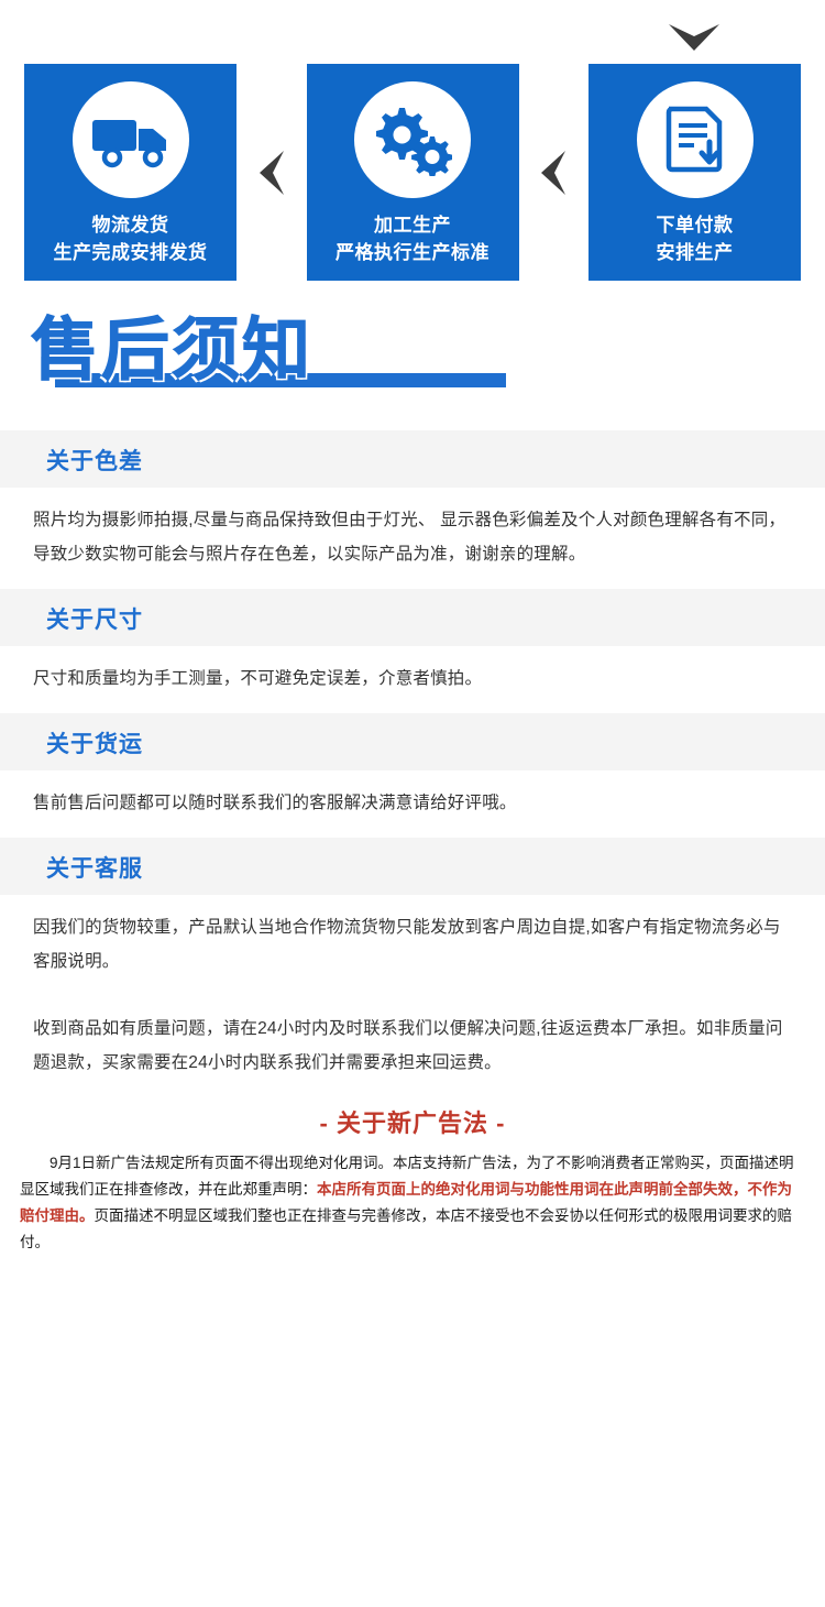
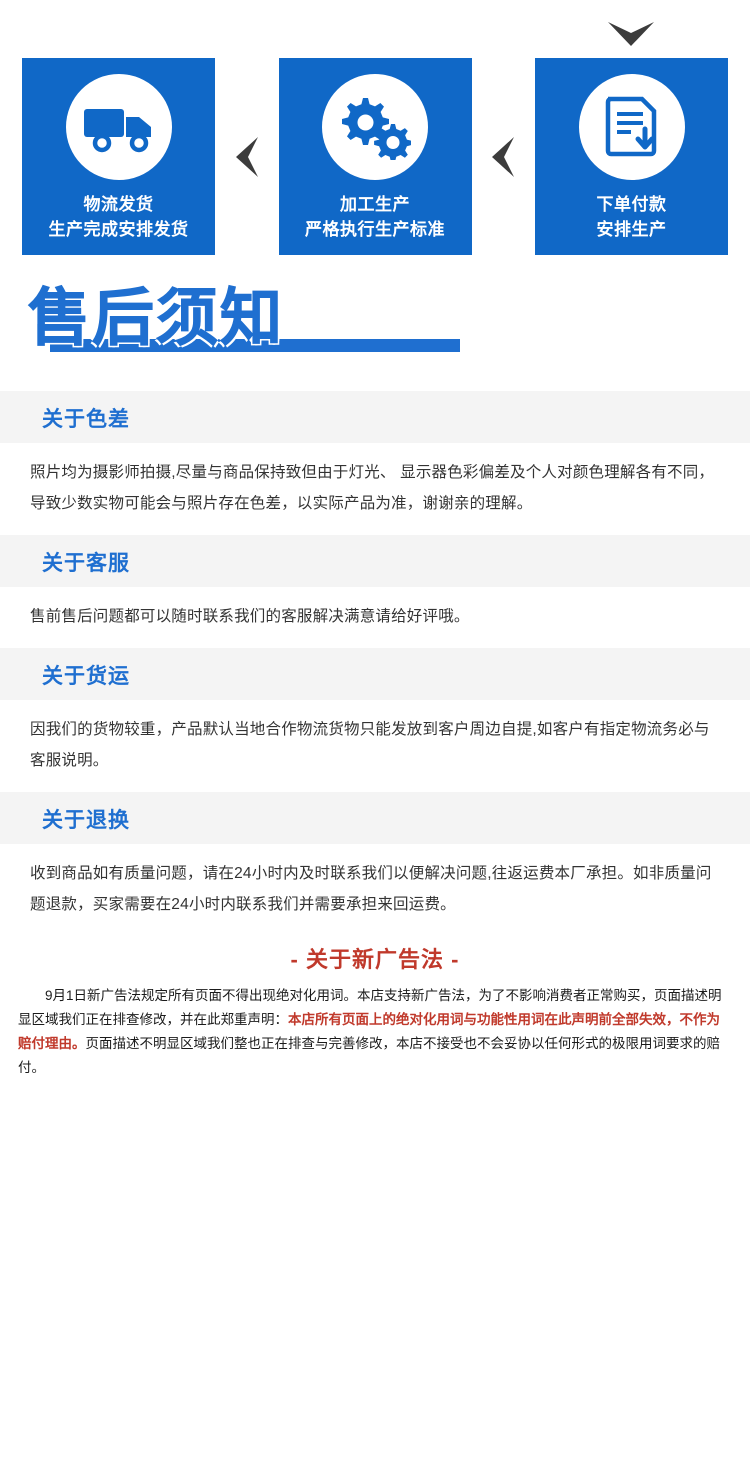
  物流发货
  生产完成安排发货
  加工生产
  严格执行生产标准
  下单付款
  安排生产
  售后须知
  关于色差
  照片均为摄影师拍摄,尽量与商品保持致但由于灯光、 显示器色彩偏差及个人对颜色理解各有不同，导致少数实物可能会与照片存在色差，以实际产品为准，谢谢亲的理解。
- 关于尺寸
- 尺寸和质量均为手工测量，不可避免定误差，介意者慎拍。
- 关于货运
+ 关于客服
  售前售后问题都可以随时联系我们的客服解决满意请给好评哦。
- 关于客服
+ 关于货运
  因我们的货物较重，产品默认当地合作物流货物只能发放到客户周边自提,如客户有指定物流务必与客服说明。
+ 关于退换
  收到商品如有质量问题，请在24小时内及时联系我们以便解决问题,往返运费本厂承担。如非质量问题退款，买家需要在24小时内联系我们并需要承担来回运费。
  - 关于新广告法 -
  9月1日新广告法规定所有页面不得出现绝对化用词。本店支持新广告法，为了不影响消费者正常购买，页面描述明显区域我们正在排查修改，并在此郑重声明：本店所有页面上的绝对化用词与功能性用词在此声明前全部失效，不作为赔付理由。页面描述不明显区域我们整也正在排查与完善修改，本店不接受也不会妥协以任何形式的极限用词要求的赔付。
